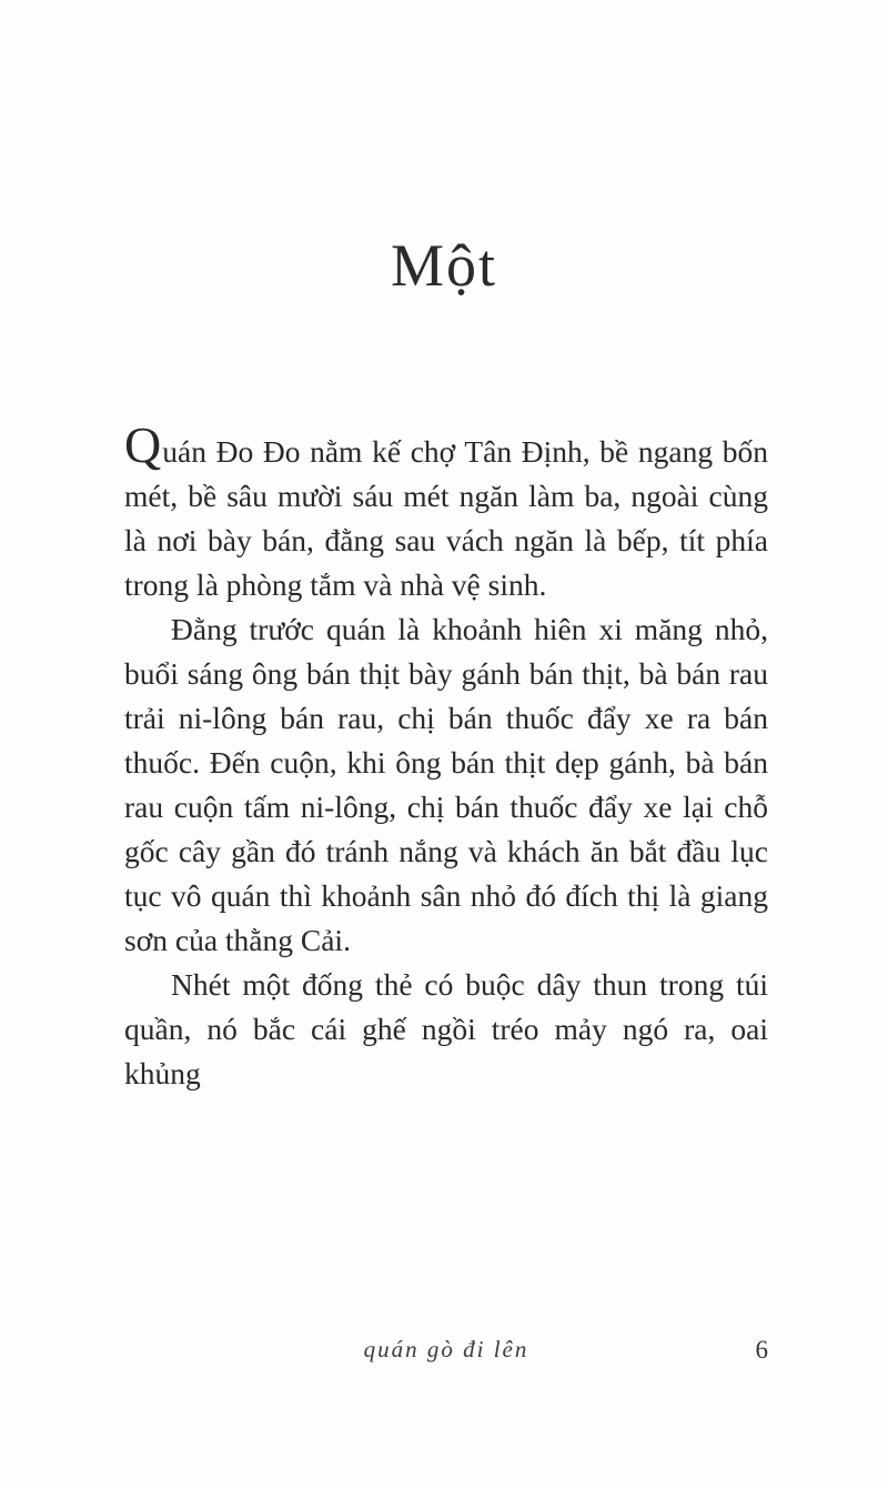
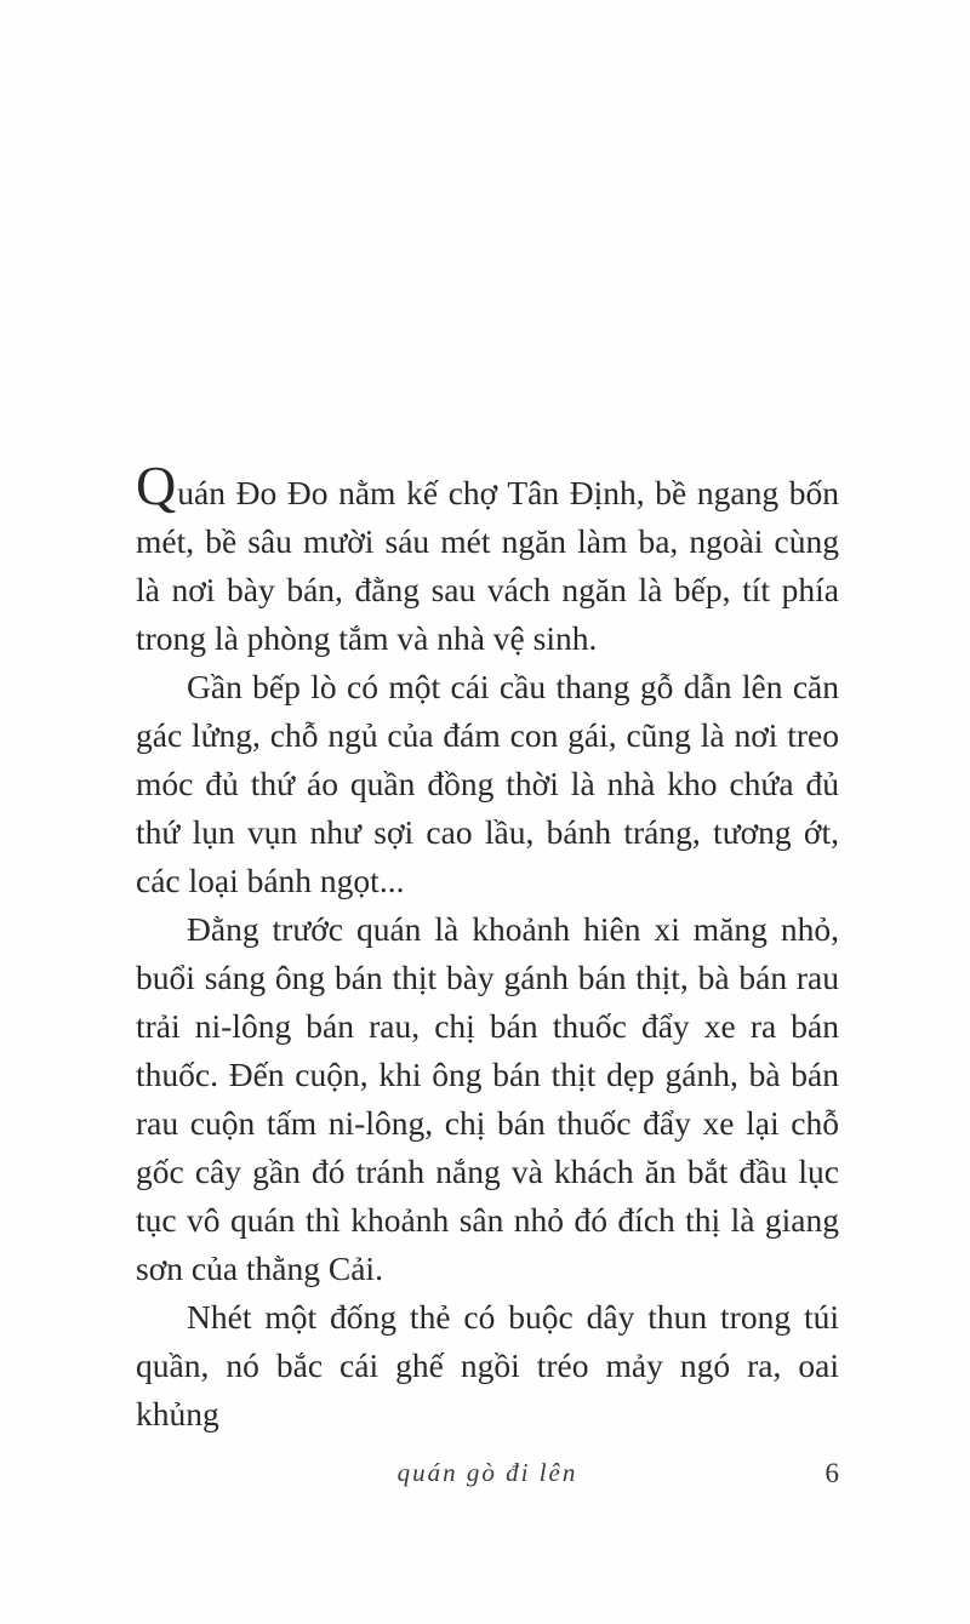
- Một
  Quán Đo Đo nằm kế chợ Tân Định, bề ngang bốn mét, bề sâu mười sáu mét ngăn làm ba, ngoài cùng là nơi bày bán, đằng sau vách ngăn là bếp, tít phía trong là phòng tắm và nhà vệ sinh.
+ Gần bếp lò có một cái cầu thang gỗ dẫn lên căn gác lửng, chỗ ngủ của đám con gái, cũng là nơi treo móc đủ thứ áo quần đồng thời là nhà kho chứa đủ thứ lụn vụn như sợi cao lầu, bánh tráng, tương ớt, các loại bánh ngọt...
  Đằng trước quán là khoảnh hiên xi măng nhỏ, buổi sáng ông bán thịt bày gánh bán thịt, bà bán rau trải ni-lông bán rau, chị bán thuốc đẩy xe ra bán thuốc. Đến cuộn, khi ông bán thịt dẹp gánh, bà bán rau cuộn tấm ni-lông, chị bán thuốc đẩy xe lại chỗ gốc cây gần đó tránh nắng và khách ăn bắt đầu lục tục vô quán thì khoảnh sân nhỏ đó đích thị là giang sơn của thằng Cải.
  Nhét một đống thẻ có buộc dây thun trong túi quần, nó bắc cái ghế ngồi tréo mảy ngó ra, oai khủng
  quán gò đi lên
  6
